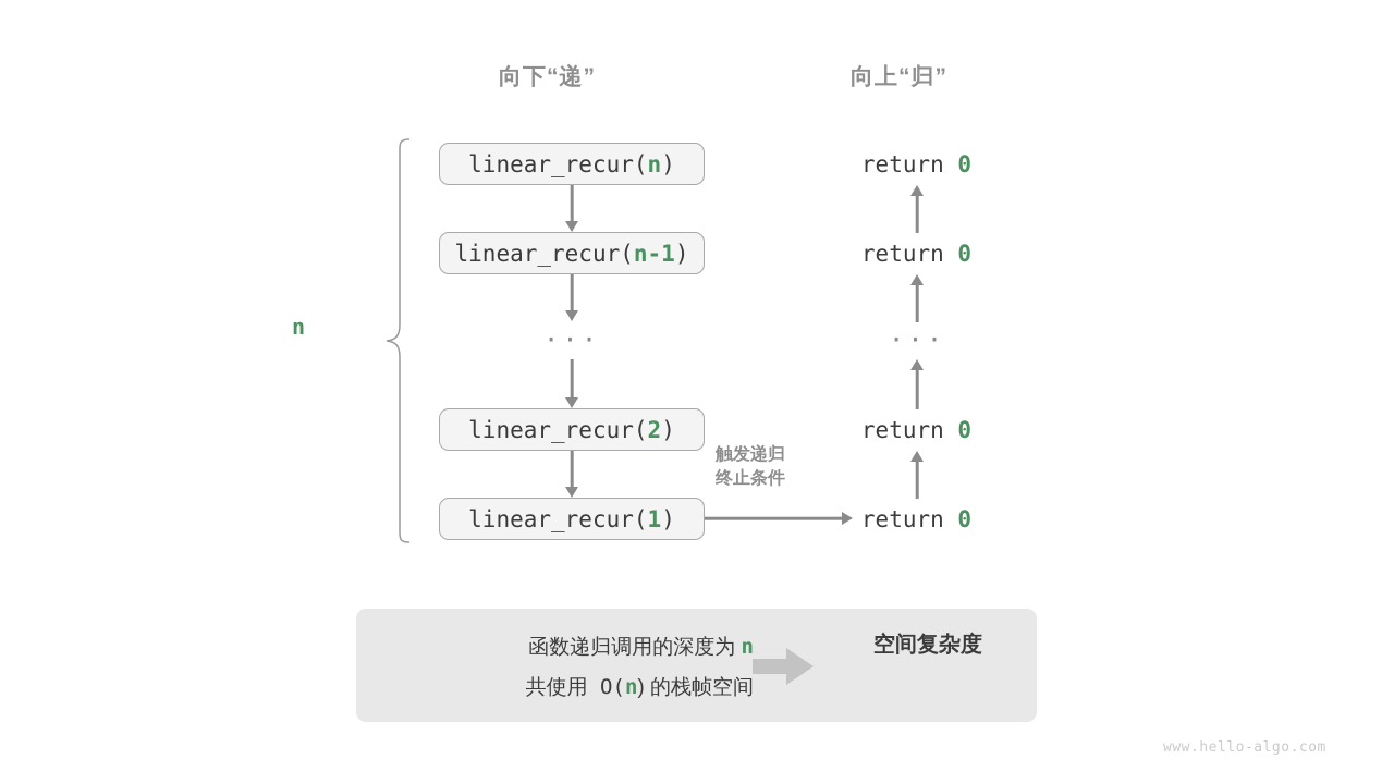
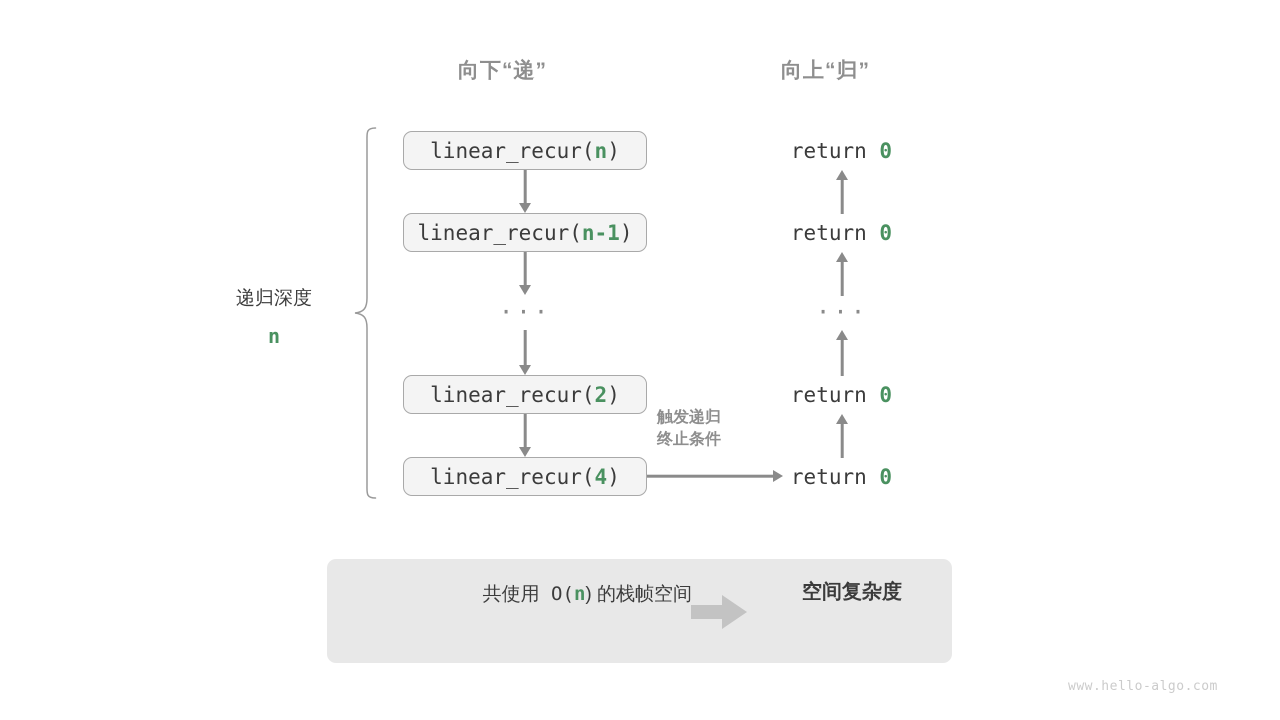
  向下“递”
  向上“归”
+ 递归深度
  n
  linear_recur(
  n
  )
  linear_recur(
  n-1
  )
  ···
  linear_recur(
  2
  )
  linear_recur(
- 1
+ 4
  )
  触发递归
  终止条件
  return 0
  return 0
  ···
  return 0
  return 0
- 函数递归调用的深度为 n
  共使用 O(n) 的栈帧空间
  空间复杂度
  www.hello-algo.com
